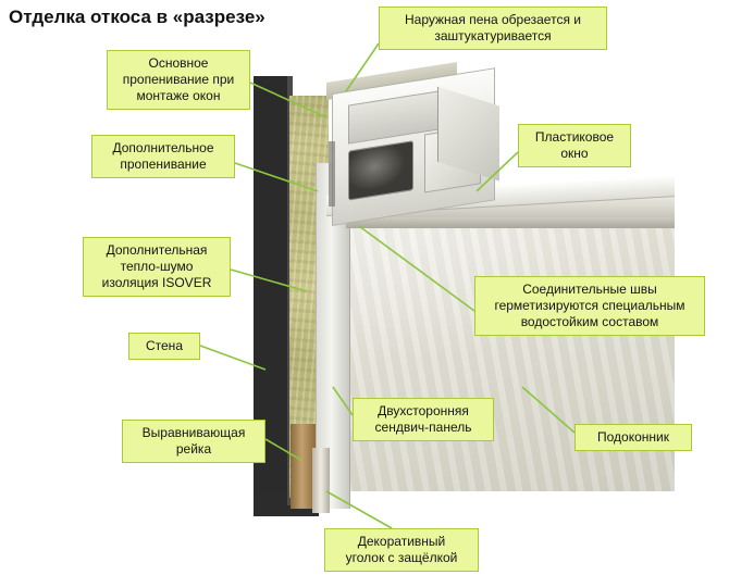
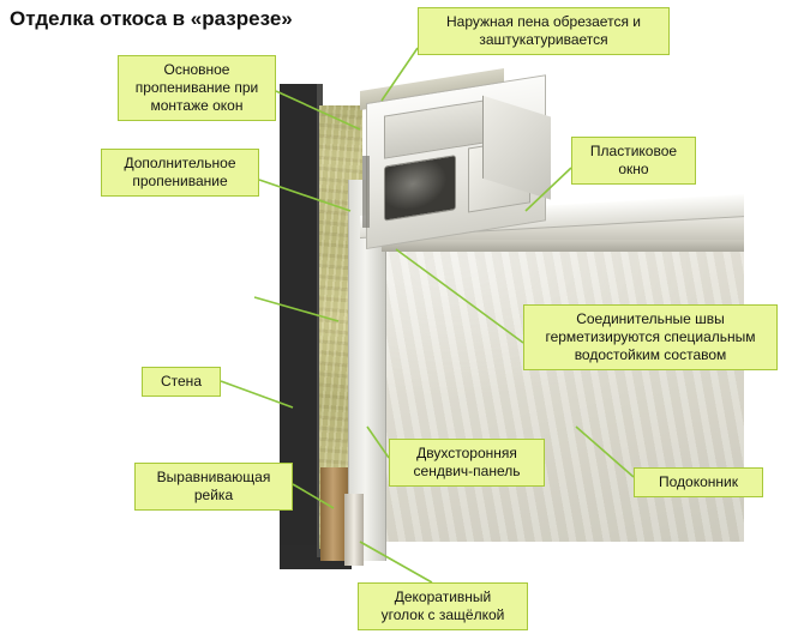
  Отделка откоса в «разрезе»
  Наружная пена обрезается и
  заштукатуривается
  Основное
  пропенивание при
  монтаже окон
  Дополнительное
  пропенивание
  Пластиковое
  окно
- Дополнительная
- тепло-шумо
- изоляция ISOVER
  Соединительные швы
  герметизируются специальным
  водостойким составом
  Стена
  Двухсторонняя
  сендвич-панель
  Выравнивающая
  рейка
  Подоконник
  Декоративный
  уголок с защёлкой
